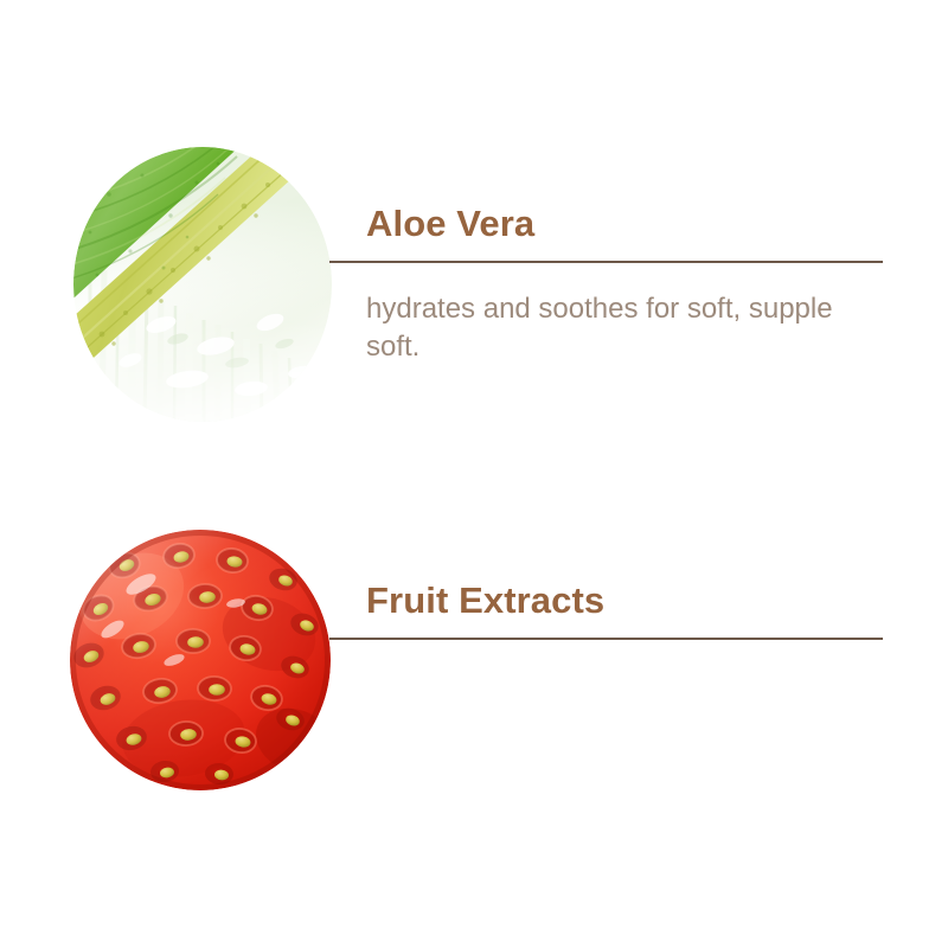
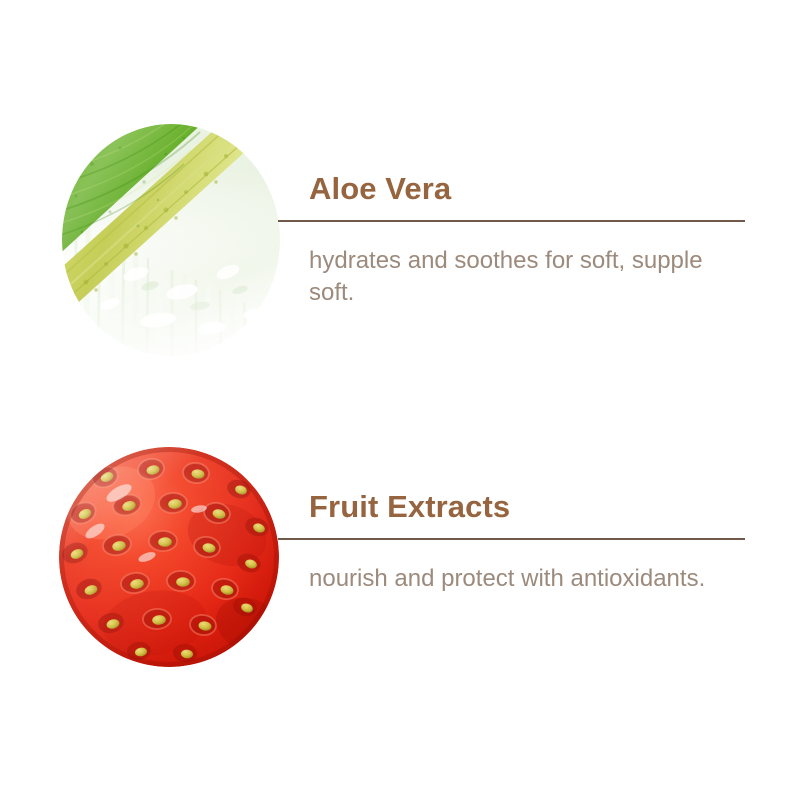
  Aloe Vera
  hydrates and soothes for soft, supple soft.
  Fruit Extracts
+ nourish and protect with antioxidants.
